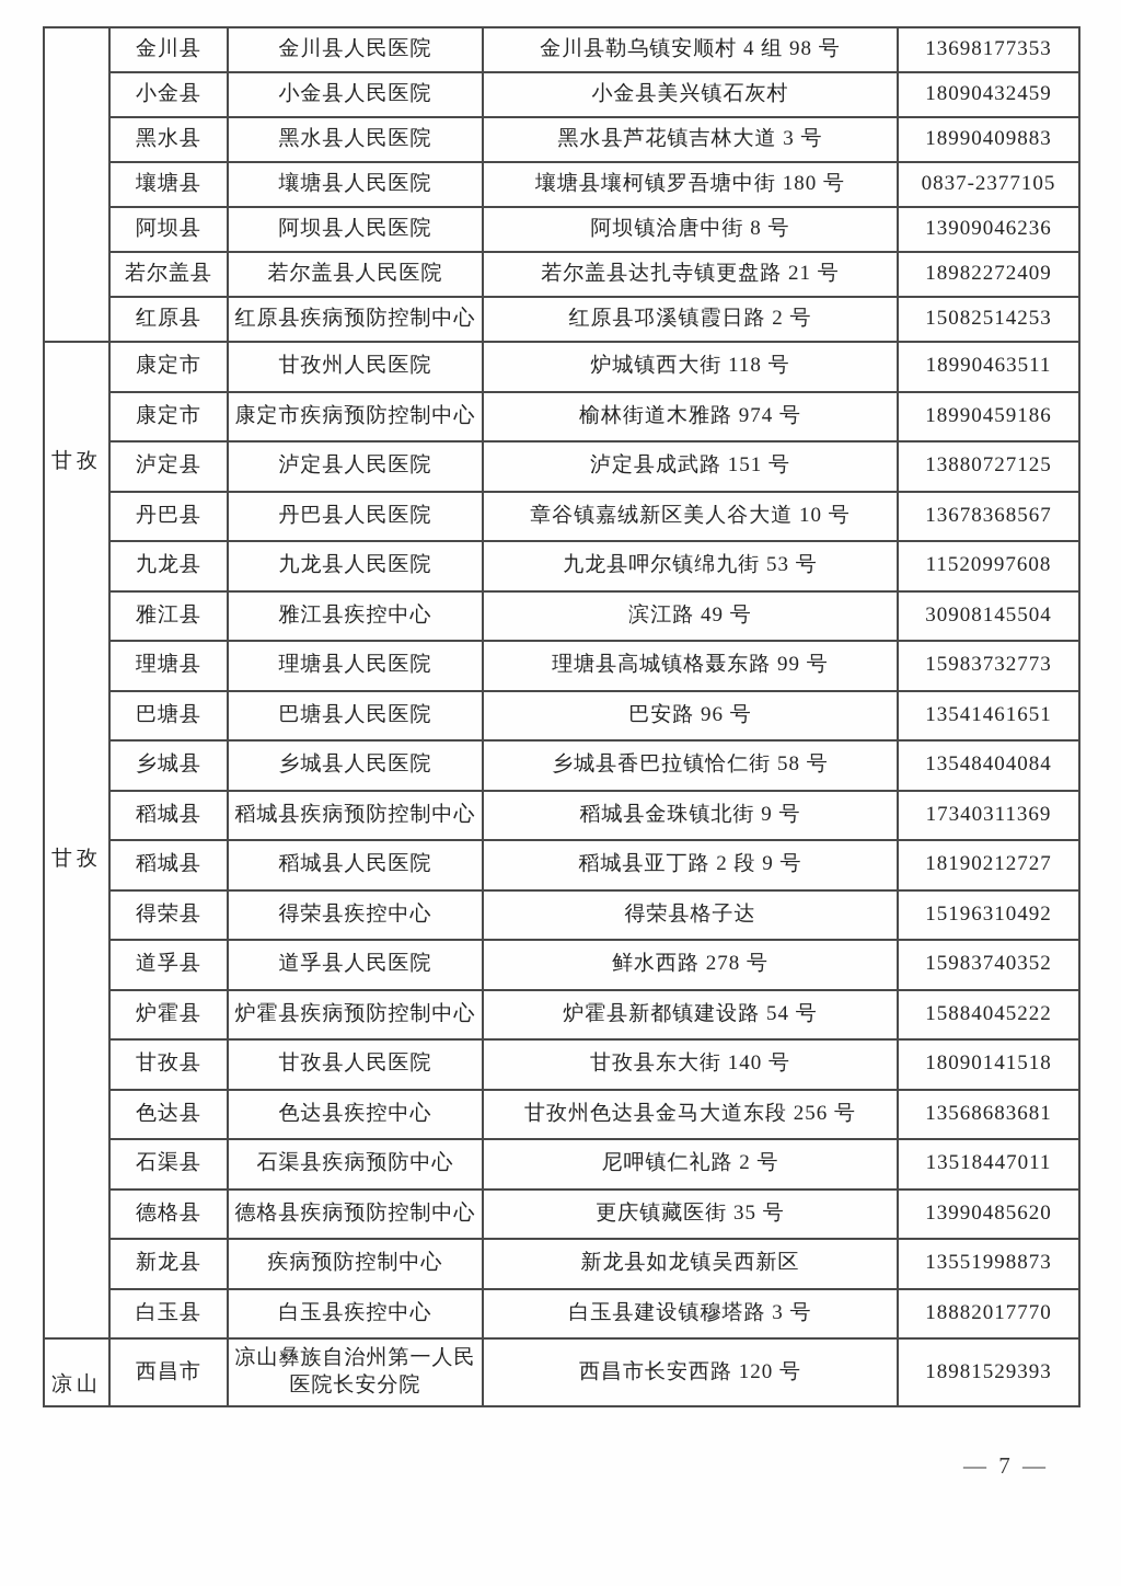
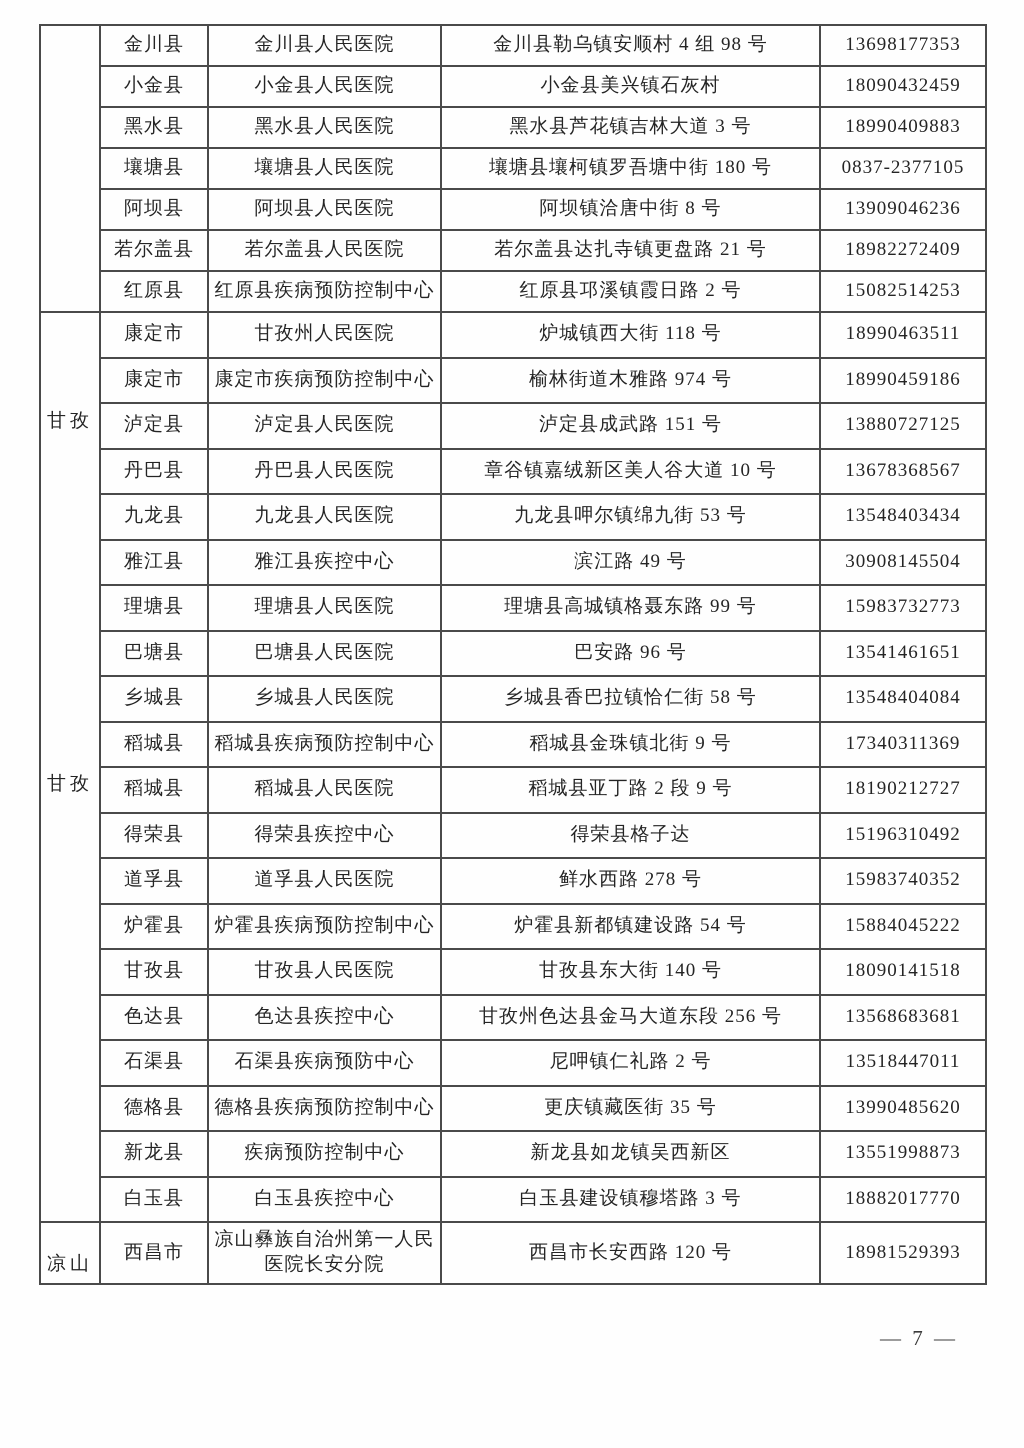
  	金川县	金川县人民医院	金川县勒乌镇安顺村 4 组 98 号	13698177353
  小金县	小金县人民医院	小金县美兴镇石灰村	18090432459
  黑水县	黑水县人民医院	黑水县芦花镇吉林大道 3 号	18990409883
  壤塘县	壤塘县人民医院	壤塘县壤柯镇罗吾塘中街 180 号	0837-2377105
  阿坝县	阿坝县人民医院	阿坝镇洽唐中街 8 号	13909046236
  若尔盖县	若尔盖县人民医院	若尔盖县达扎寺镇更盘路 21 号	18982272409
  红原县	红原县疾病预防控制中心	红原县邛溪镇霞日路 2 号	15082514253
  甘孜甘孜	康定市	甘孜州人民医院	炉城镇西大街 118 号	18990463511
  康定市	康定市疾病预防控制中心	榆林街道木雅路 974 号	18990459186
  泸定县	泸定县人民医院	泸定县成武路 151 号	13880727125
  丹巴县	丹巴县人民医院	章谷镇嘉绒新区美人谷大道 10 号	13678368567
- 九龙县	九龙县人民医院	九龙县呷尔镇绵九街 53 号	11520997608
+ 九龙县	九龙县人民医院	九龙县呷尔镇绵九街 53 号	13548403434
  雅江县	雅江县疾控中心	滨江路 49 号	30908145504
  理塘县	理塘县人民医院	理塘县高城镇格聂东路 99 号	15983732773
  巴塘县	巴塘县人民医院	巴安路 96 号	13541461651
  乡城县	乡城县人民医院	乡城县香巴拉镇恰仁街 58 号	13548404084
  稻城县	稻城县疾病预防控制中心	稻城县金珠镇北街 9 号	17340311369
  稻城县	稻城县人民医院	稻城县亚丁路 2 段 9 号	18190212727
  得荣县	得荣县疾控中心	得荣县格子达	15196310492
  道孚县	道孚县人民医院	鲜水西路 278 号	15983740352
  炉霍县	炉霍县疾病预防控制中心	炉霍县新都镇建设路 54 号	15884045222
  甘孜县	甘孜县人民医院	甘孜县东大街 140 号	18090141518
  色达县	色达县疾控中心	甘孜州色达县金马大道东段 256 号	13568683681
  石渠县	石渠县疾病预防中心	尼呷镇仁礼路 2 号	13518447011
  德格县	德格县疾病预防控制中心	更庆镇藏医街 35 号	13990485620
  新龙县	疾病预防控制中心	新龙县如龙镇吴西新区	13551998873
  白玉县	白玉县疾控中心	白玉县建设镇穆塔路 3 号	18882017770
  凉山	西昌市	凉山彝族自治州第一人民医院长安分院	西昌市长安西路 120 号	18981529393
  — 7 —
